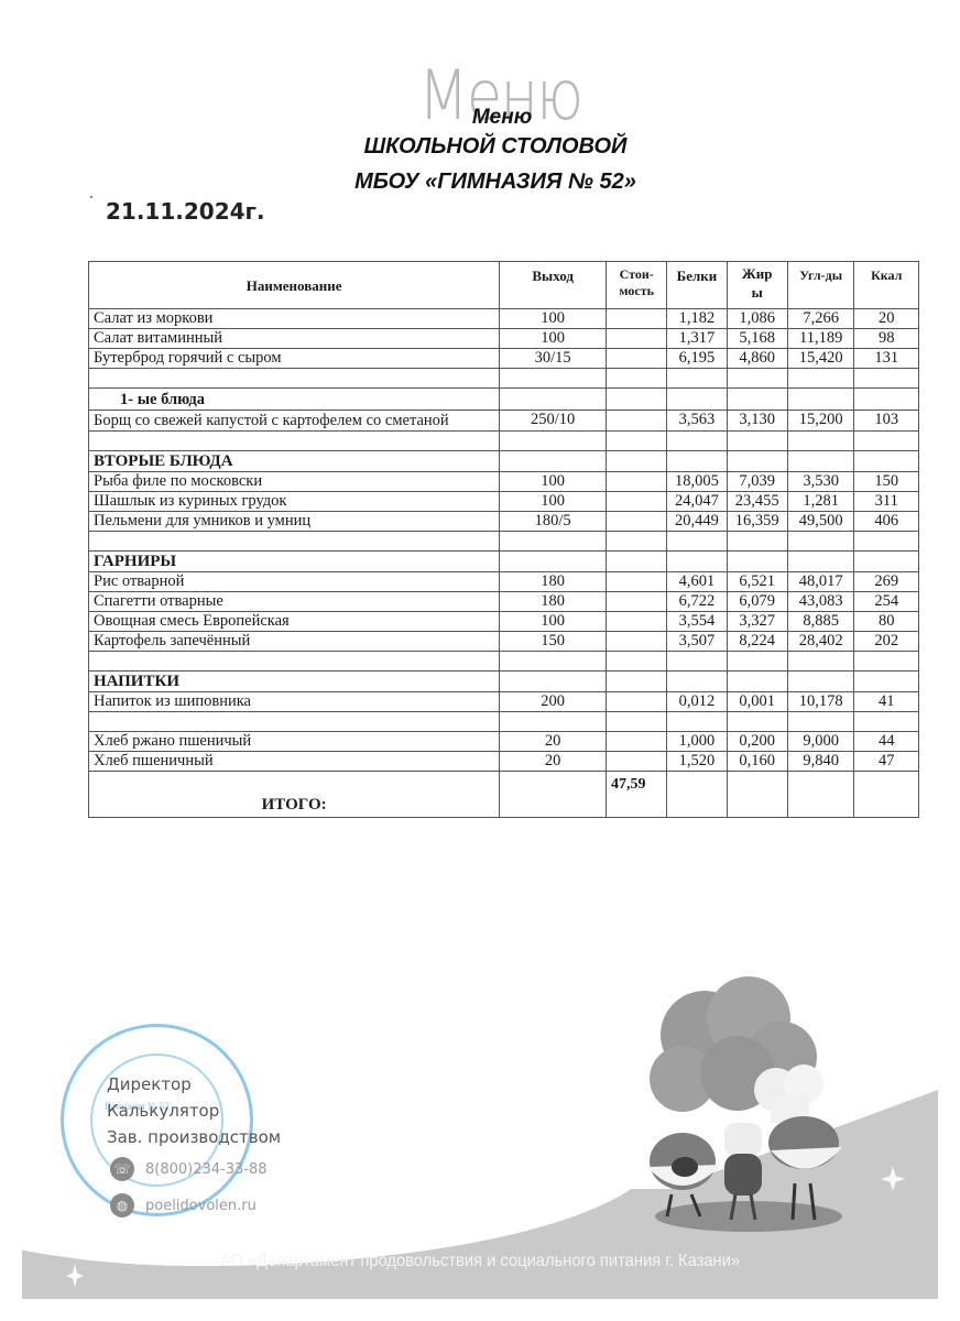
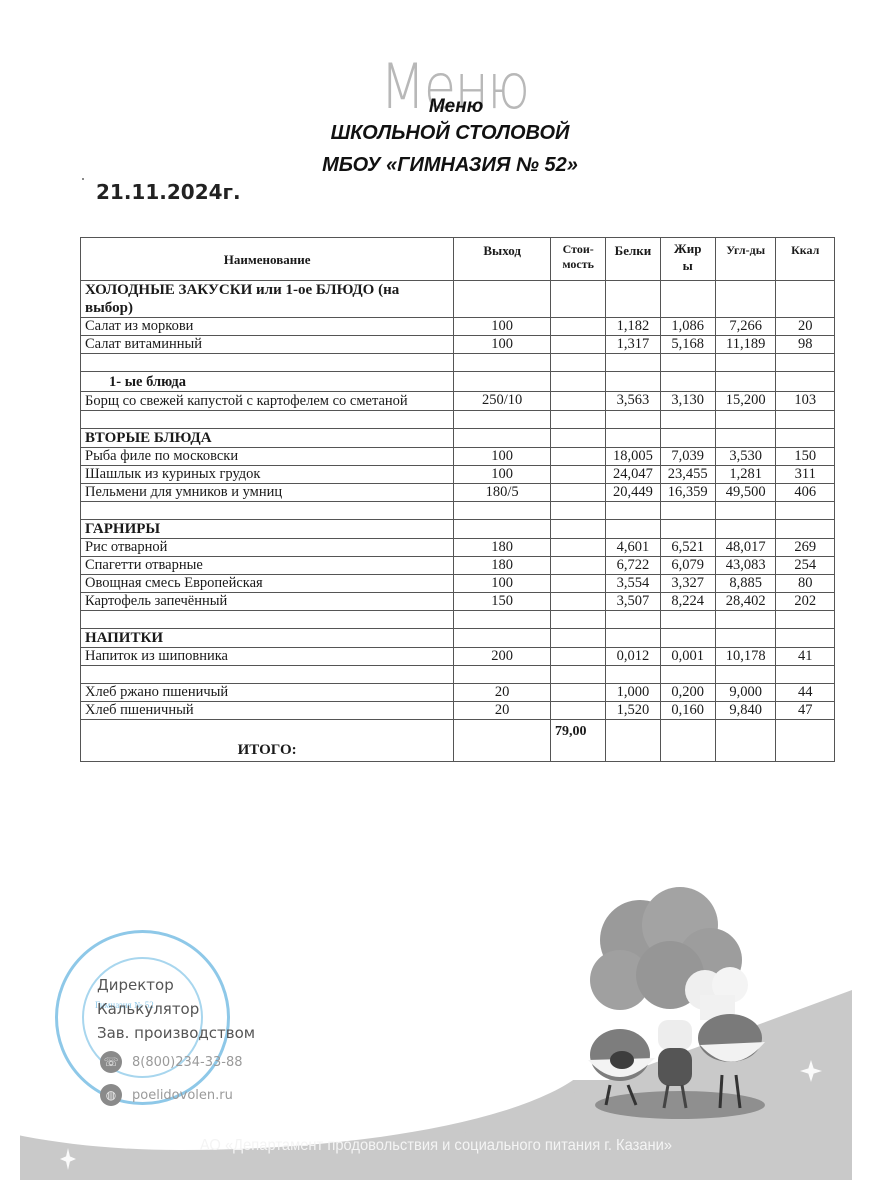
  Меню
  Меню
  ШКОЛЬНОЙ СТОЛОВОЙ
  МБОУ «ГИМНАЗИЯ № 52»
  21.11.2024г.
  Наименование	Выход	Стои-мость	Белки	Жиры	Угл-ды	Ккал
+ ХОЛОДНЫЕ ЗАКУСКИ или 1-ое БЛЮДО (на выбор)
  Салат из моркови	100		1,182	1,086	7,266	20
  Салат витаминный	100		1,317	5,168	11,189	98
- Бутерброд горячий с сыром	30/15		6,195	4,860	15,420	131
  1- ые блюда
  Борщ со свежей капустой с картофелем со сметаной	250/10		3,563	3,130	15,200	103
  ВТОРЫЕ БЛЮДА
  Рыба филе по московски	100		18,005	7,039	3,530	150
  Шашлык из куриных грудок	100		24,047	23,455	1,281	311
  Пельмени для умников и умниц	180/5		20,449	16,359	49,500	406
  ГАРНИРЫ
  Рис отварной	180		4,601	6,521	48,017	269
  Спагетти отварные	180		6,722	6,079	43,083	254
  Овощная смесь Европейская	100		3,554	3,327	8,885	80
  Картофель запечённый	150		3,507	8,224	28,402	202
  НАПИТКИ
  Напиток из шиповника	200		0,012	0,001	10,178	41
  Хлеб ржано пшеничый	20		1,000	0,200	9,000	44
  Хлеб пшеничный	20		1,520	0,160	9,840	47
- ИТОГО:		47,59
+ ИТОГО:		79,00
  Гимназия № 52
  Директор
  Калькулятор
  Зав. производством
  ☏
  8(800)234-33-88
  ◍
  poelidovolen.ru
  АО «Департамент продовольствия и социального питания г. Казани»
